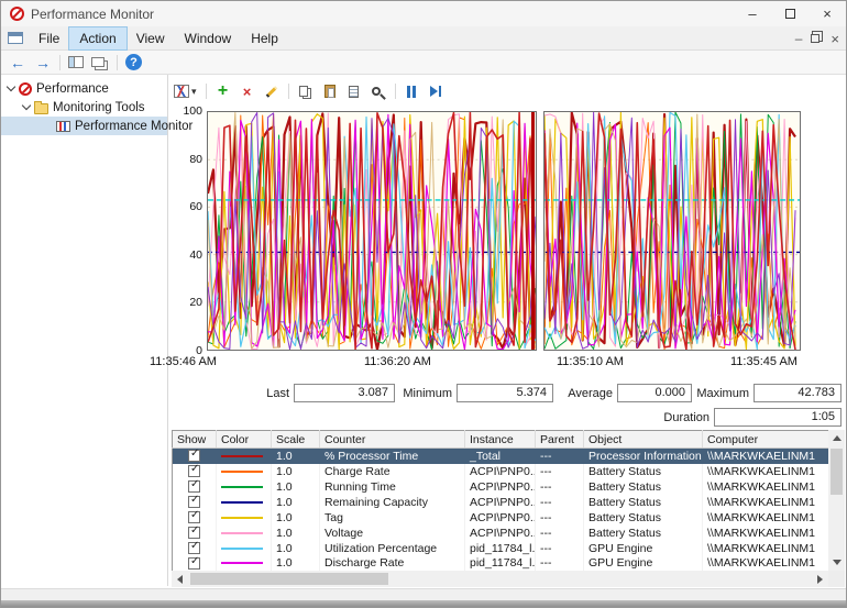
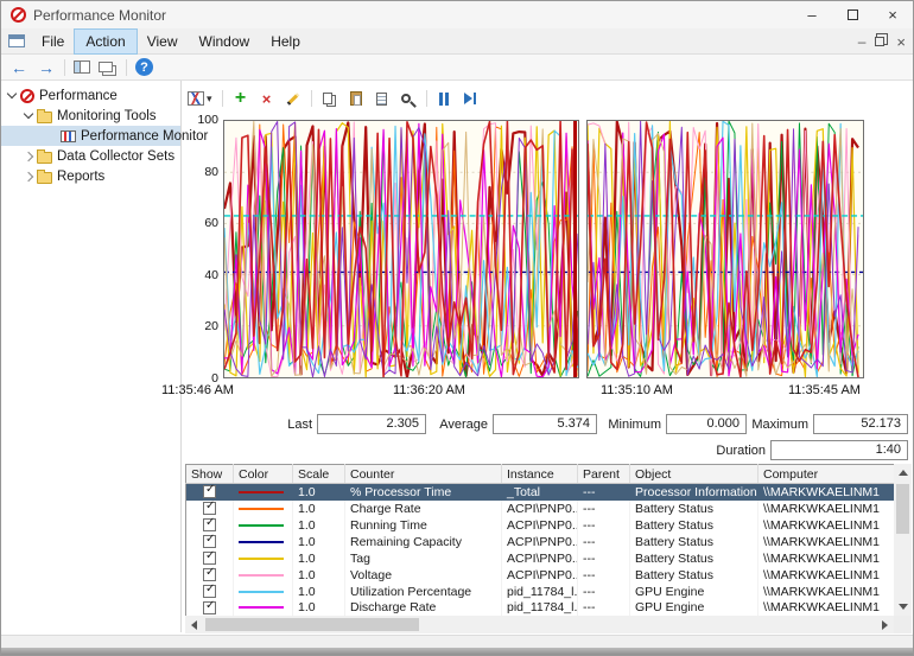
  Performance Monitor
  –
  ×
  File
  Action
  View
  Window
  Help
  –
  ×
  ←
  →
  ?
  Performance
  Monitoring Tools
  Performance Monitor
+ Data Collector Sets
+ Reports
  ▾
  +
  ×
  100
  80
  60
  40
  20
  0
  11:35:46 AM
  11:36:20 AM
  11:35:10 AM
  11:35:45 AM
  Last
- 3.087
+ 2.305
- Minimum
+ Average
  5.374
- Average
+ Minimum
  0.000
  Maximum
- 42.783
+ 52.173
  Duration
- 1:05
+ 1:40
  Show	Color	Scale	Counter	Instance	Parent	Object	Computer
  ✓		1.0	% Processor Time	_Total	---	Processor Information	\\MARKWKAELINM1
  ✓		1.0	Charge Rate	ACPI\PNP0..	---	Battery Status	\\MARKWKAELINM1
  ✓		1.0	Running Time	ACPI\PNP0..	---	Battery Status	\\MARKWKAELINM1
  ✓		1.0	Remaining Capacity	ACPI\PNP0..	---	Battery Status	\\MARKWKAELINM1
  ✓		1.0	Tag	ACPI\PNP0..	---	Battery Status	\\MARKWKAELINM1
  ✓		1.0	Voltage	ACPI\PNP0..	---	Battery Status	\\MARKWKAELINM1
  ✓		1.0	Utilization Percentage	pid_11784_l.	---	GPU Engine	\\MARKWKAELINM1
  ✓		1.0	Discharge Rate	pid_11784_l.	---	GPU Engine	\\MARKWKAELINM1
